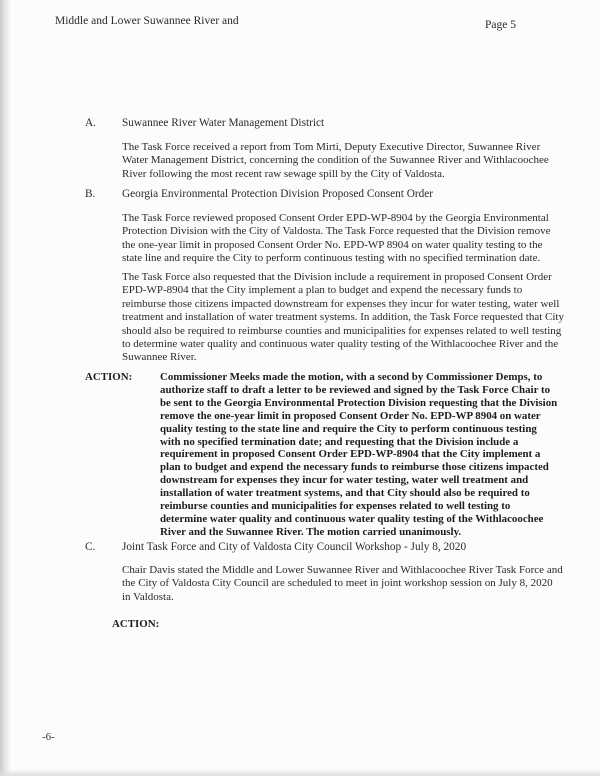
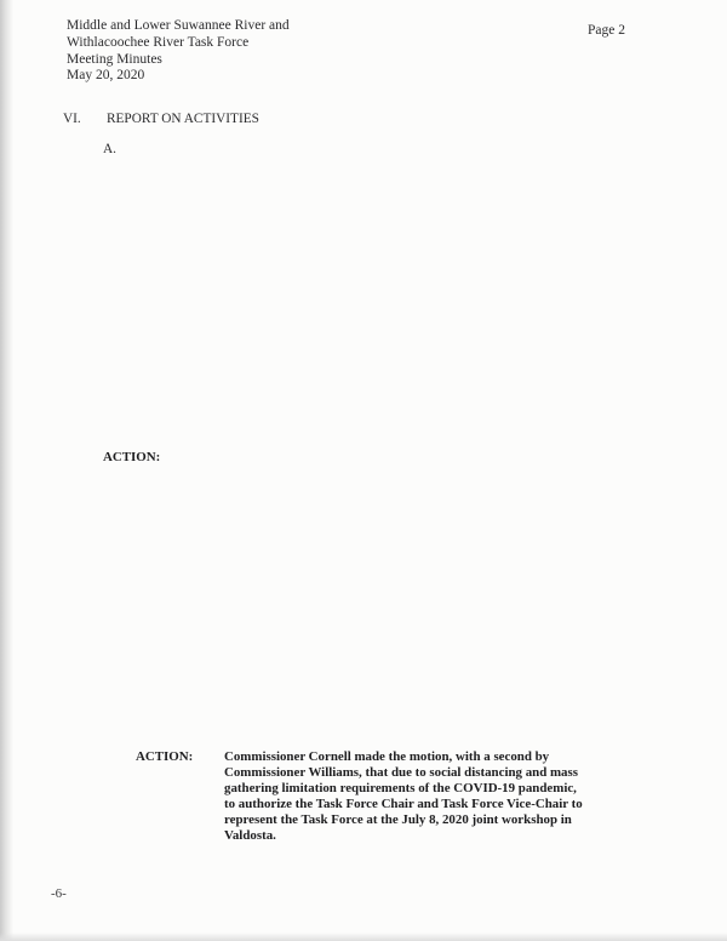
  Middle and Lower Suwannee River and
+ Withlacoochee River Task Force
+ Meeting Minutes
+ May 20, 2020
- Page 5
+ Page 2
+ VI.
+ REPORT ON ACTIVITIES
  A.
- Suwannee River Water Management District
- The Task Force received a report from Tom Mirti, Deputy Executive Director, Suwannee River Water Management District, concerning the condition of the Suwannee River and Withlacoochee River following the most recent raw sewage spill by the City of Valdosta.
- B.
- Georgia Environmental Protection Division Proposed Consent Order
- The Task Force reviewed proposed Consent Order EPD-WP-8904 by the Georgia Environmental Protection Division with the City of Valdosta. The Task Force requested that the Division remove the one-year limit in proposed Consent Order No. EPD-WP 8904 on water quality testing to the state line and require the City to perform continuous testing with no specified termination date.
- The Task Force also requested that the Division include a requirement in proposed Consent Order EPD-WP-8904 that the City implement a plan to budget and expend the necessary funds to reimburse those citizens impacted downstream for expenses they incur for water testing, water well treatment and installation of water treatment systems. In addition, the Task Force requested that City should also be required to reimburse counties and municipalities for expenses related to well testing to determine water quality and continuous water quality testing of the Withlacoochee River and the Suwannee River.
  ACTION:
- Commissioner Meeks made the motion, with a second by Commissioner Demps, to authorize staff to draft a letter to be reviewed and signed by the Task Force Chair to be sent to the Georgia Environmental Protection Division requesting that the Division remove the one-year limit in proposed Consent Order No. EPD-WP 8904 on water quality testing to the state line and require the City to perform continuous testing with no specified termination date; and requesting that the Division include a requirement in proposed Consent Order EPD-WP-8904 that the City implement a plan to budget and expend the necessary funds to reimburse those citizens impacted downstream for expenses they incur for water testing, water well treatment and installation of water treatment systems, and that City should also be required to reimburse counties and municipalities for expenses related to well testing to determine water quality and continuous water quality testing of the Withlacoochee River and the Suwannee River. The motion carried unanimously.
- C.
- Joint Task Force and City of Valdosta City Council Workshop - July 8, 2020
- Chair Davis stated the Middle and Lower Suwannee River and Withlacoochee River Task Force and the City of Valdosta City Council are scheduled to meet in joint workshop session on July 8, 2020 in Valdosta.
  ACTION:
+ Commissioner Cornell made the motion, with a second by Commissioner Williams, that due to social distancing and mass gathering limitation requirements of the COVID-19 pandemic, to authorize the Task Force Chair and Task Force Vice-Chair to represent the Task Force at the July 8, 2020 joint workshop in Valdosta.
  -6-
